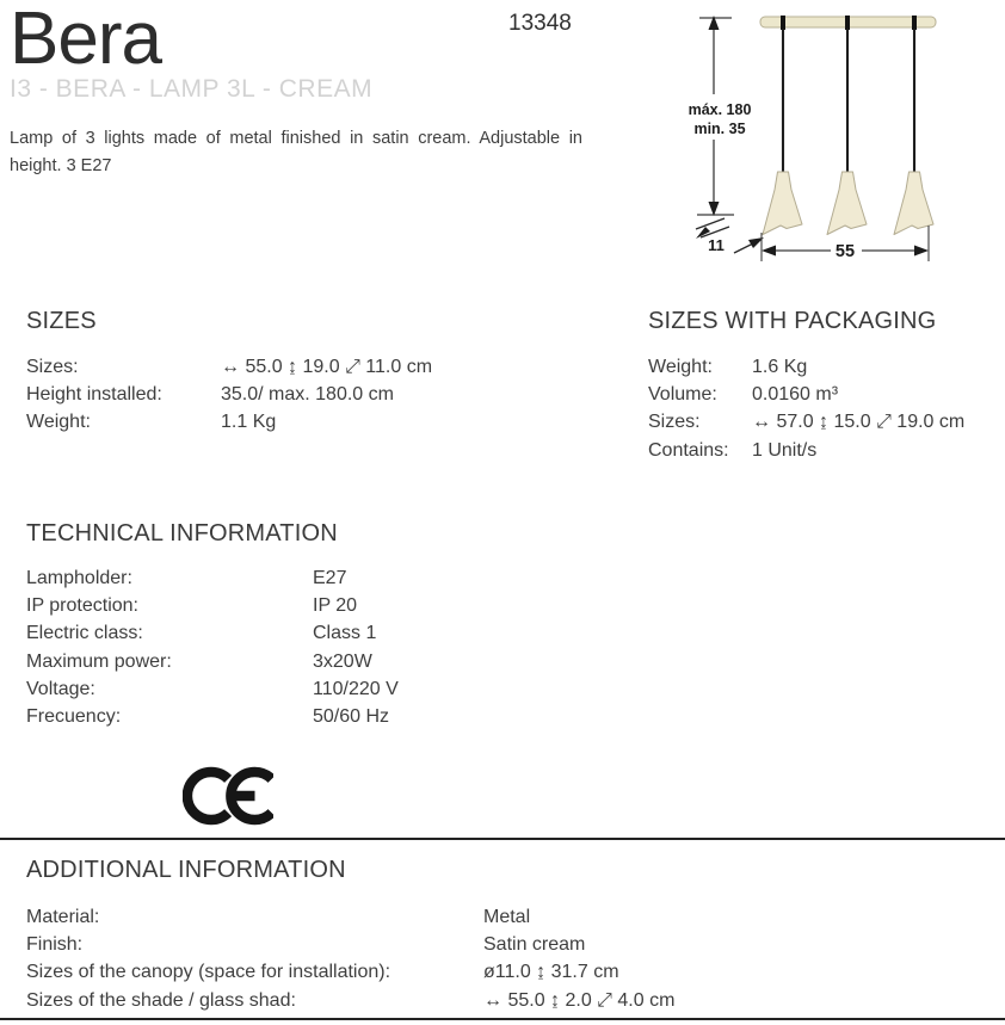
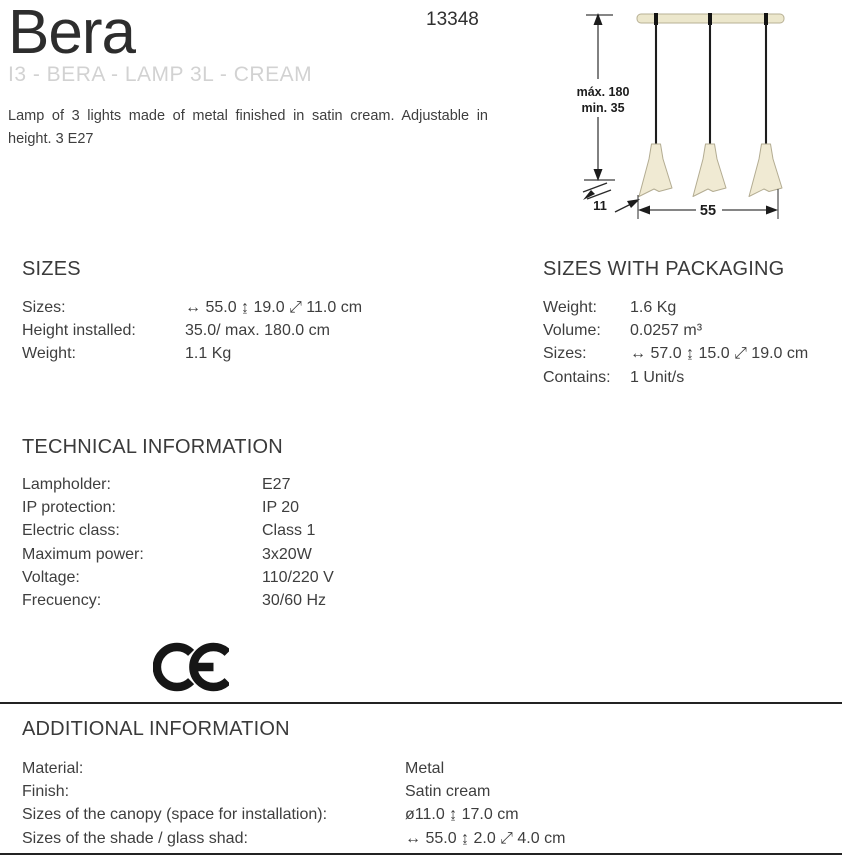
  Bera
  13348
  I3 - BERA - LAMP 3L - CREAM
  Lamp of 3 lights made of metal finished in satin cream. Adjustable in height. 3 E27
  máx. 180
  min. 35
  11
  55
  SIZES
  Sizes:
  ↔ 55.0 ↨ 19.0 ⤢ 11.0 cm
  Height installed:
  35.0/ max. 180.0 cm
  Weight:
  1.1 Kg
  SIZES WITH PACKAGING
  Weight:
  1.6 Kg
  Volume:
- 0.0160 m³
+ 0.0257 m³
  Sizes:
  ↔ 57.0 ↨ 15.0 ⤢ 19.0 cm
  Contains:
  1 Unit/s
  TECHNICAL INFORMATION
  Lampholder:
  E27
  IP protection:
  IP 20
  Electric class:
  Class 1
  Maximum power:
  3x20W
  Voltage:
  110/220 V
  Frecuency:
- 50/60 Hz
+ 30/60 Hz
  ADDITIONAL INFORMATION
  Material:
  Metal
  Finish:
  Satin cream
  Sizes of the canopy (space for installation):
- ø11.0 ↨ 31.7 cm
+ ø11.0 ↨ 17.0 cm
  Sizes of the shade / glass shad:
  ↔ 55.0 ↨ 2.0 ⤢ 4.0 cm
